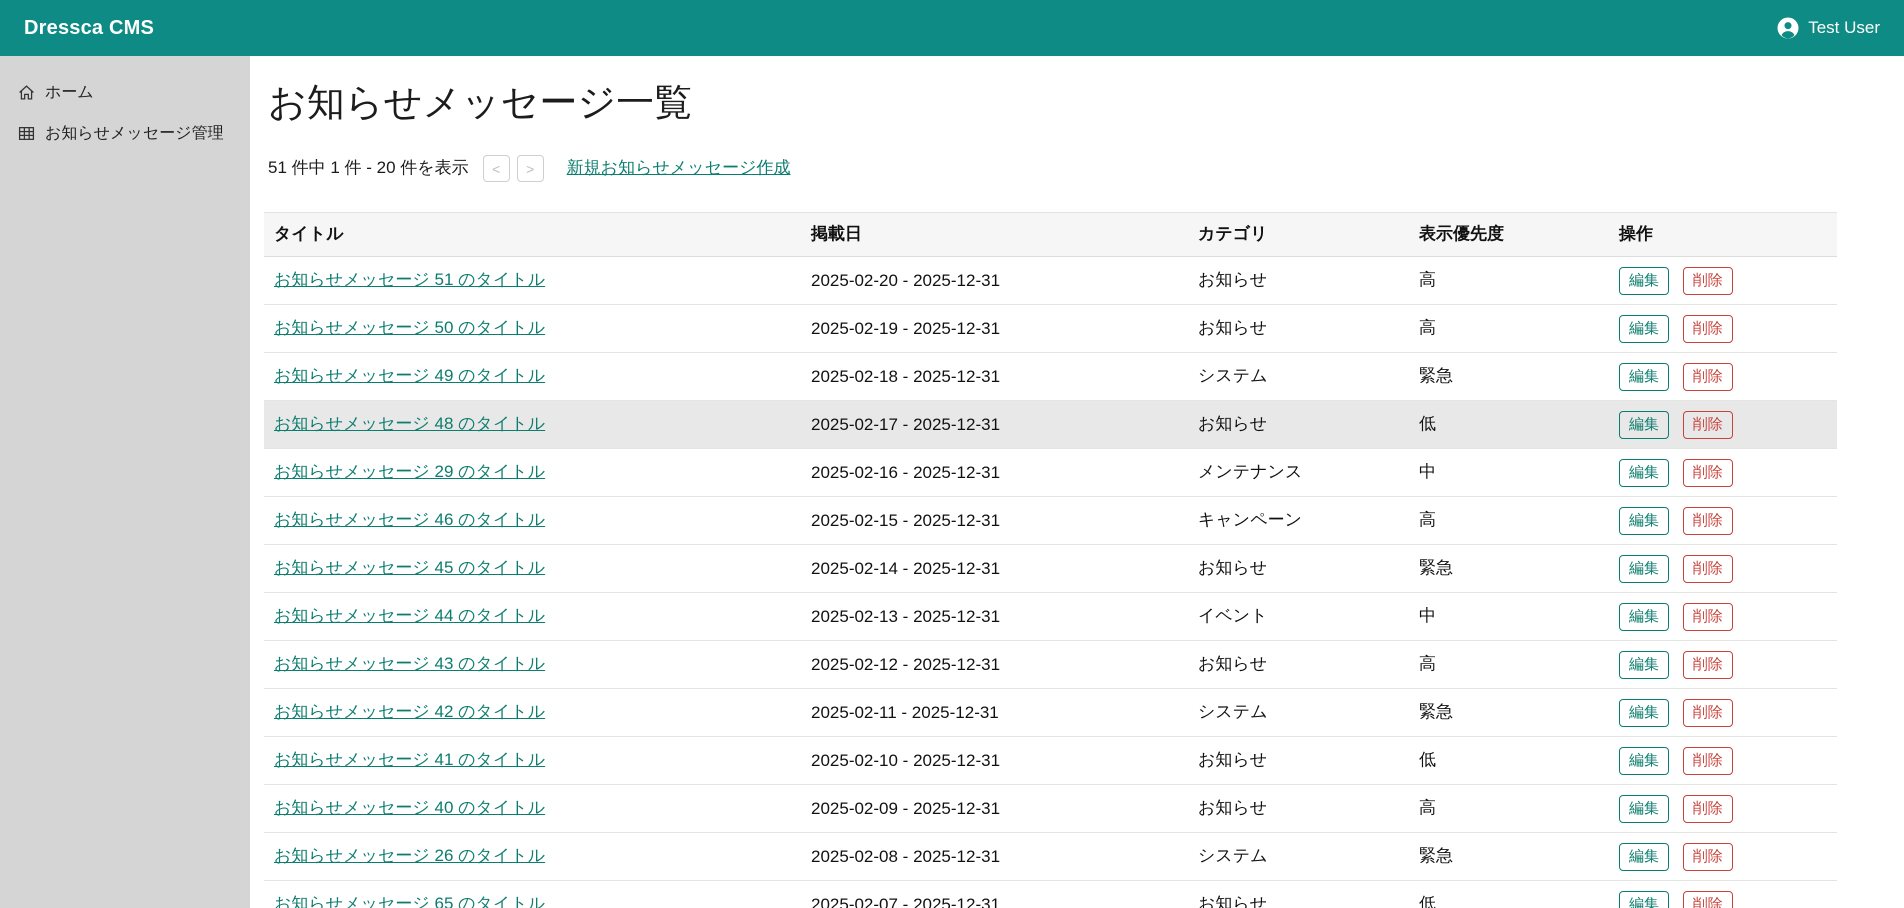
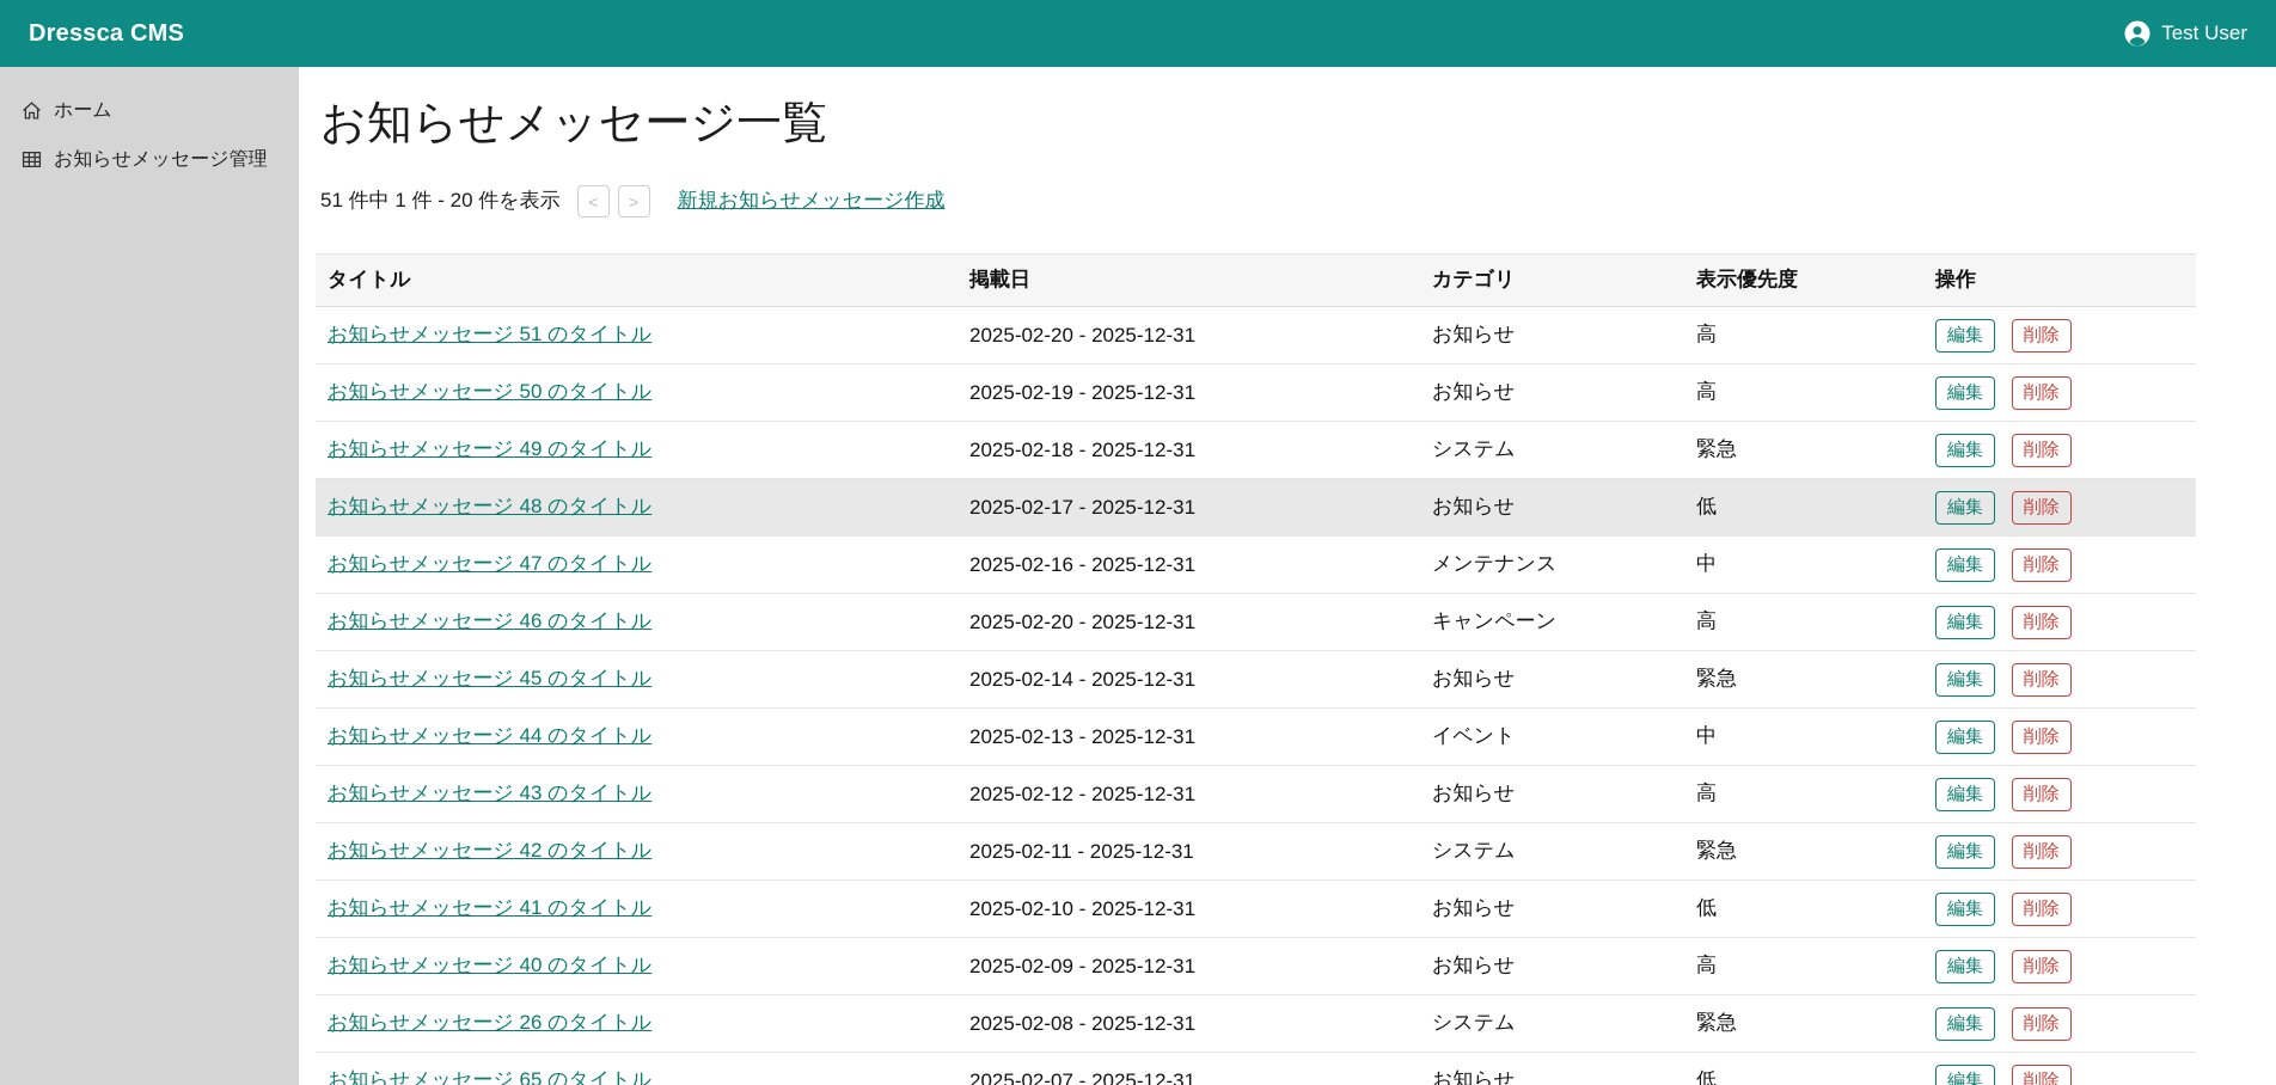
  Dressca CMS
  Test User
  ホーム
  お知らせメッセージ管理
  お知らせメッセージ一覧
  51 件中 1 件 - 20 件を表示
  <
  >
  新規お知らせメッセージ作成
  タイトル	掲載日	カテゴリ	表示優先度	操作
  お知らせメッセージ 51 のタイトル	2025-02-20 - 2025-12-31	お知らせ	高	編集 削除
  お知らせメッセージ 50 のタイトル	2025-02-19 - 2025-12-31	お知らせ	高	編集 削除
  お知らせメッセージ 49 のタイトル	2025-02-18 - 2025-12-31	システム	緊急	編集 削除
  お知らせメッセージ 48 のタイトル	2025-02-17 - 2025-12-31	お知らせ	低	編集 削除
- お知らせメッセージ 29 のタイトル	2025-02-16 - 2025-12-31	メンテナンス	中	編集 削除
+ お知らせメッセージ 47 のタイトル	2025-02-16 - 2025-12-31	メンテナンス	中	編集 削除
- お知らせメッセージ 46 のタイトル	2025-02-15 - 2025-12-31	キャンペーン	高	編集 削除
+ お知らせメッセージ 46 のタイトル	2025-02-20 - 2025-12-31	キャンペーン	高	編集 削除
  お知らせメッセージ 45 のタイトル	2025-02-14 - 2025-12-31	お知らせ	緊急	編集 削除
  お知らせメッセージ 44 のタイトル	2025-02-13 - 2025-12-31	イベント	中	編集 削除
  お知らせメッセージ 43 のタイトル	2025-02-12 - 2025-12-31	お知らせ	高	編集 削除
  お知らせメッセージ 42 のタイトル	2025-02-11 - 2025-12-31	システム	緊急	編集 削除
  お知らせメッセージ 41 のタイトル	2025-02-10 - 2025-12-31	お知らせ	低	編集 削除
  お知らせメッセージ 40 のタイトル	2025-02-09 - 2025-12-31	お知らせ	高	編集 削除
  お知らせメッセージ 26 のタイトル	2025-02-08 - 2025-12-31	システム	緊急	編集 削除
  お知らせメッセージ 65 のタイトル	2025-02-07 - 2025-12-31	お知らせ	低	編集 削除
